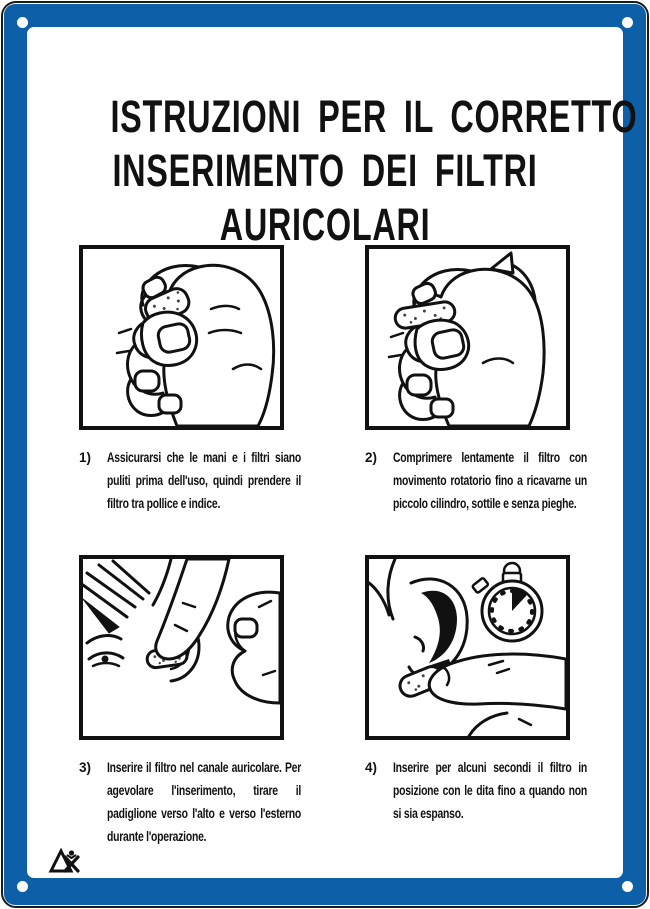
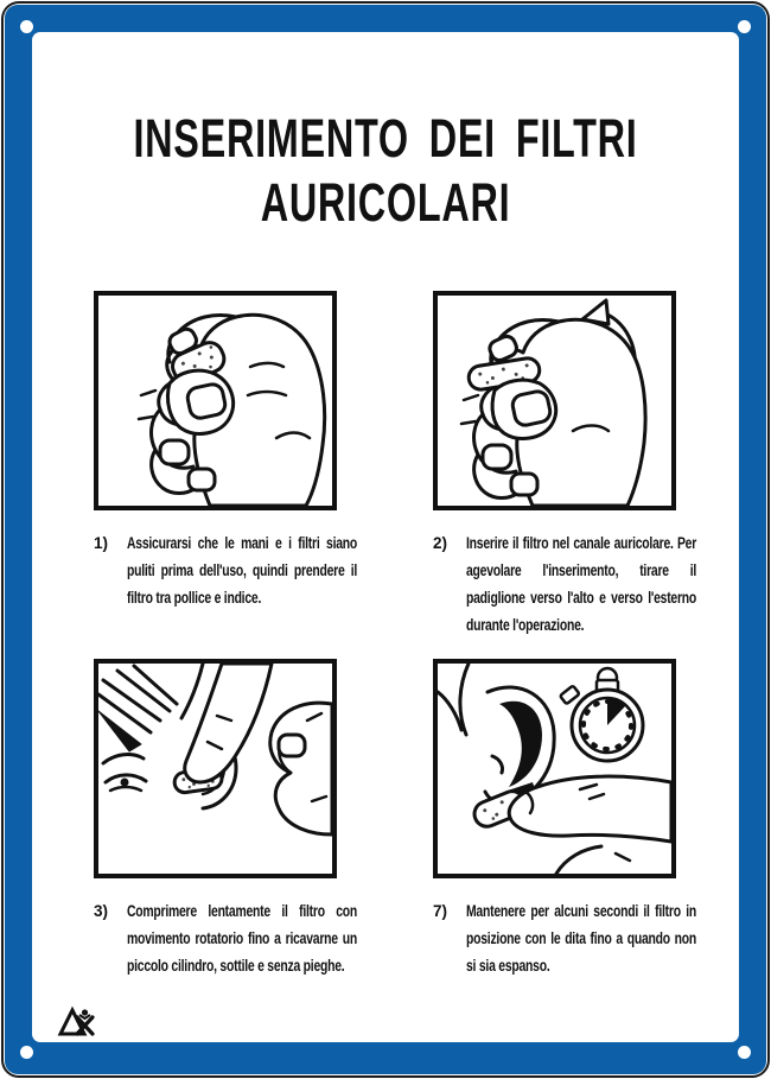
- ISTRUZIONI PER IL CORRETTO
  INSERIMENTO DEI FILTRI
  AURICOLARI
  1)
  Assicurarsi che le mani e i filtri siano puliti prima dell'uso, quindi prendere il filtro tra pollice e indice.
  2)
- Comprimere lentamente il filtro con movimento rotatorio fino a ricavarne un piccolo cilindro, sottile e senza pieghe.
+ Inserire il filtro nel canale auricolare. Per agevolare l'inserimento, tirare il padiglione verso l'alto e verso l'esterno durante l'operazione.
  3)
- Inserire il filtro nel canale auricolare. Per agevolare l'inserimento, tirare il padiglione verso l'alto e verso l'esterno durante l'operazione.
+ Comprimere lentamente il filtro con movimento rotatorio fino a ricavarne un piccolo cilindro, sottile e senza pieghe.
- 4)
+ 7)
- Inserire per alcuni secondi il filtro in posizione con le dita fino a quando non si sia espanso.
+ Mantenere per alcuni secondi il filtro in posizione con le dita fino a quando non si sia espanso.
